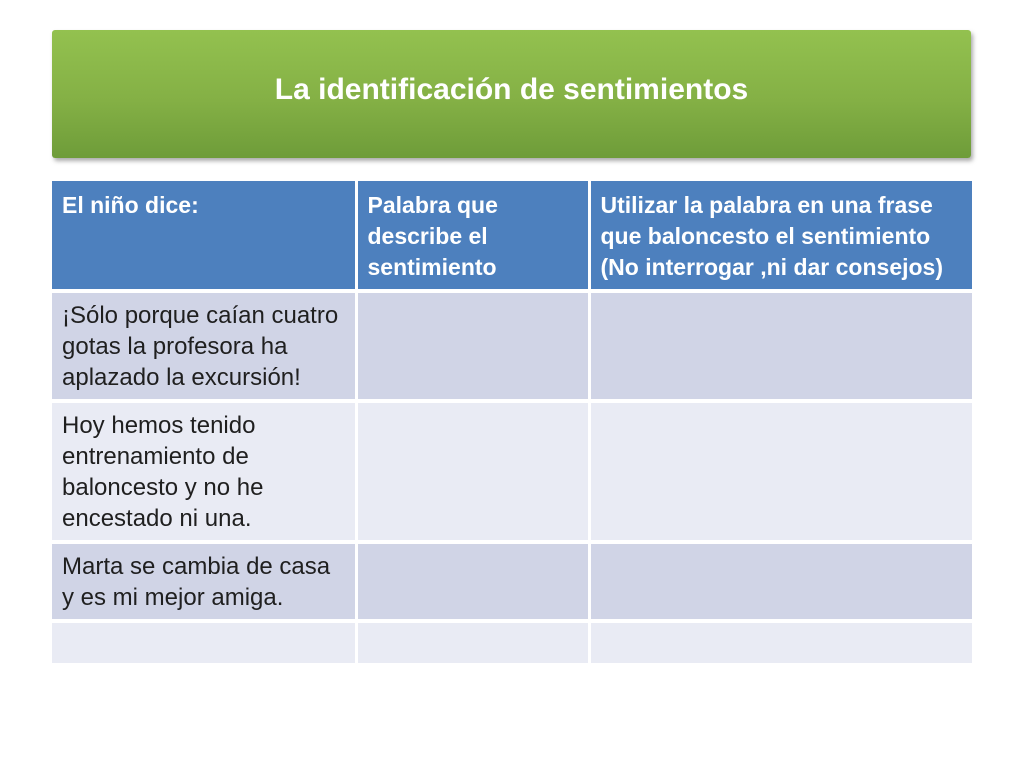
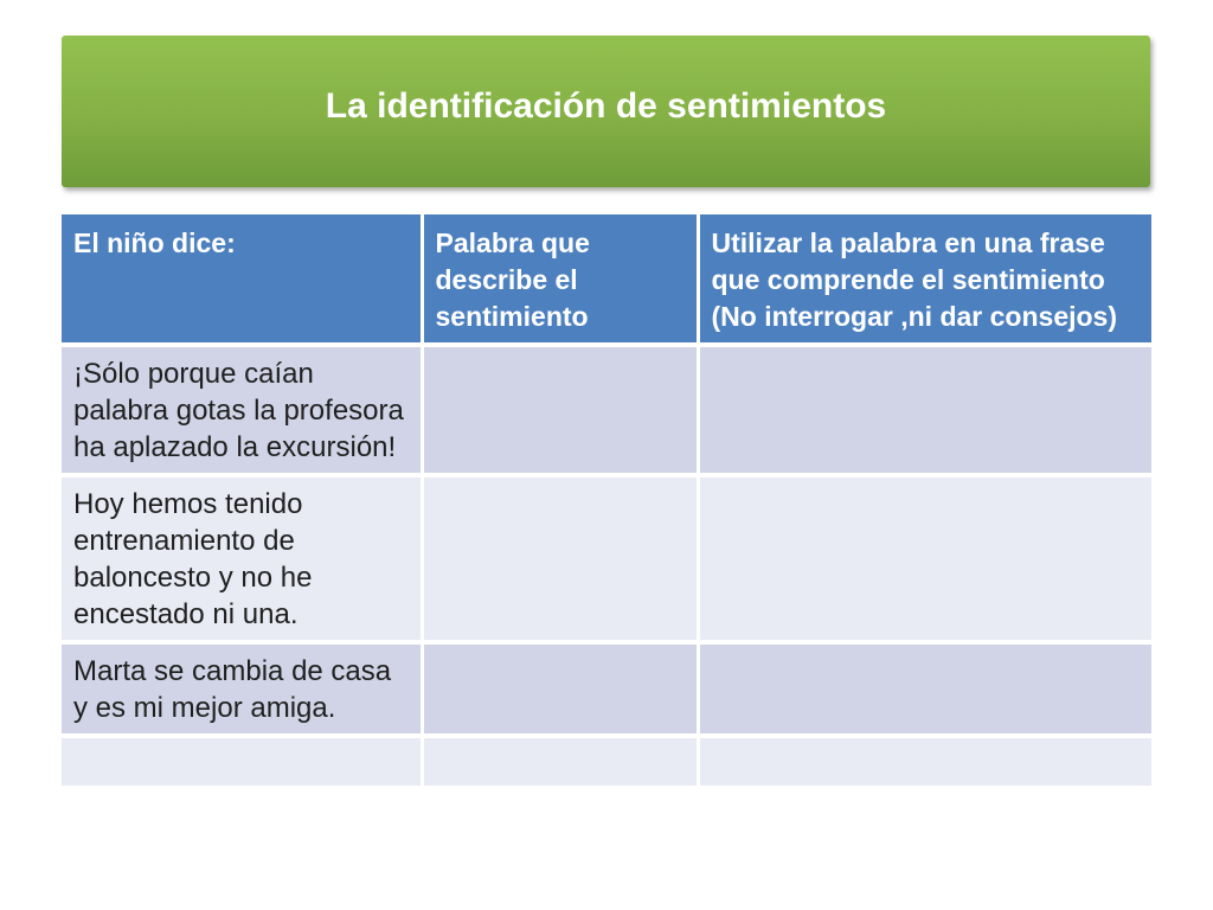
  La identificación de sentimientos
- El niño dice:	Palabra que describe el sentimiento	Utilizar la palabra en una frase que baloncesto el sentimiento (No interrogar ,ni dar consejos)
+ El niño dice:	Palabra que describe el sentimiento	Utilizar la palabra en una frase que comprende el sentimiento (No interrogar ,ni dar consejos)
- ¡Sólo porque caían cuatro gotas la profesora ha aplazado la excursión!
+ ¡Sólo porque caían palabra gotas la profesora ha aplazado la excursión!
  Hoy hemos tenido entrenamiento de baloncesto y no he encestado ni una.
  Marta se cambia de casa y es mi mejor amiga.
